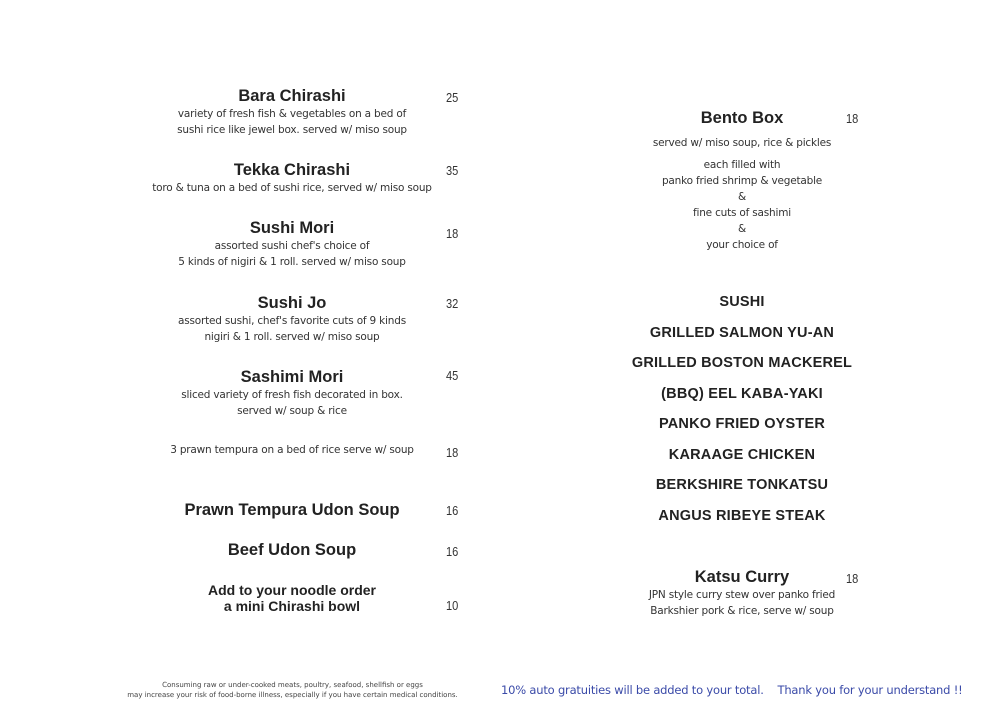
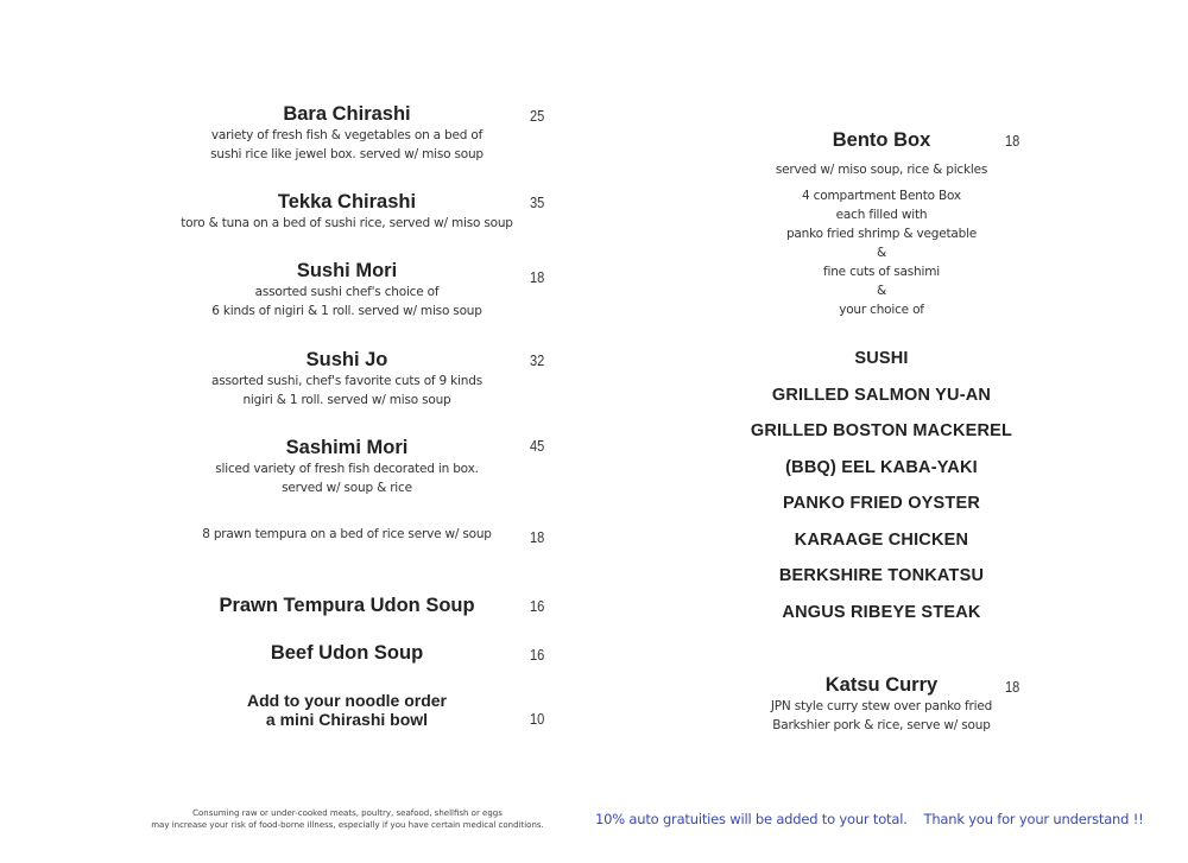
  Bara Chirashi
  variety of fresh fish & vegetables on a bed of
  sushi rice like jewel box. served w/ miso soup
  25
  Tekka Chirashi
  toro & tuna on a bed of sushi rice, served w/ miso soup
  35
  Sushi Mori
  assorted sushi chef's choice of
- 5 kinds of nigiri & 1 roll. served w/ miso soup
+ 6 kinds of nigiri & 1 roll. served w/ miso soup
  18
  Sushi Jo
  assorted sushi, chef's favorite cuts of 9 kinds
  nigiri & 1 roll. served w/ miso soup
  32
  Sashimi Mori
  sliced variety of fresh fish decorated in box.
  served w/ soup & rice
  45
- 3 prawn tempura on a bed of rice serve w/ soup
+ 8 prawn tempura on a bed of rice serve w/ soup
  18
  Prawn Tempura Udon Soup
  16
  Beef Udon Soup
  16
  Add to your noodle order
  a mini Chirashi bowl
  10
  Bento Box
  served w/ miso soup, rice & pickles
+ 4 compartment Bento Box
  each filled with
  panko fried shrimp & vegetable
  &
  fine cuts of sashimi
  &
  your choice of
  18
  SUSHI
  GRILLED SALMON YU-AN
  GRILLED BOSTON MACKEREL
  (BBQ) EEL KABA-YAKI
  PANKO FRIED OYSTER
  KARAAGE CHICKEN
  BERKSHIRE TONKATSU
  ANGUS RIBEYE STEAK
  Katsu Curry
  JPN style curry stew over panko fried
  Barkshier pork & rice, serve w/ soup
  18
  Consuming raw or under-cooked meats, poultry, seafood, shellfish or eggs
  may increase your risk of food-borne illness, especially if you have certain medical conditions.
  10% auto gratuities will be added to your total. Thank you for your understand !!
